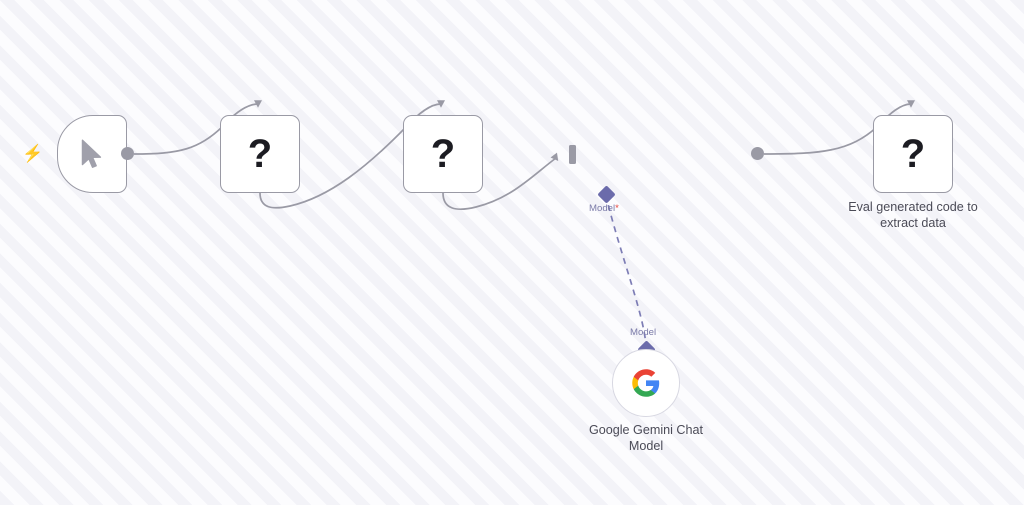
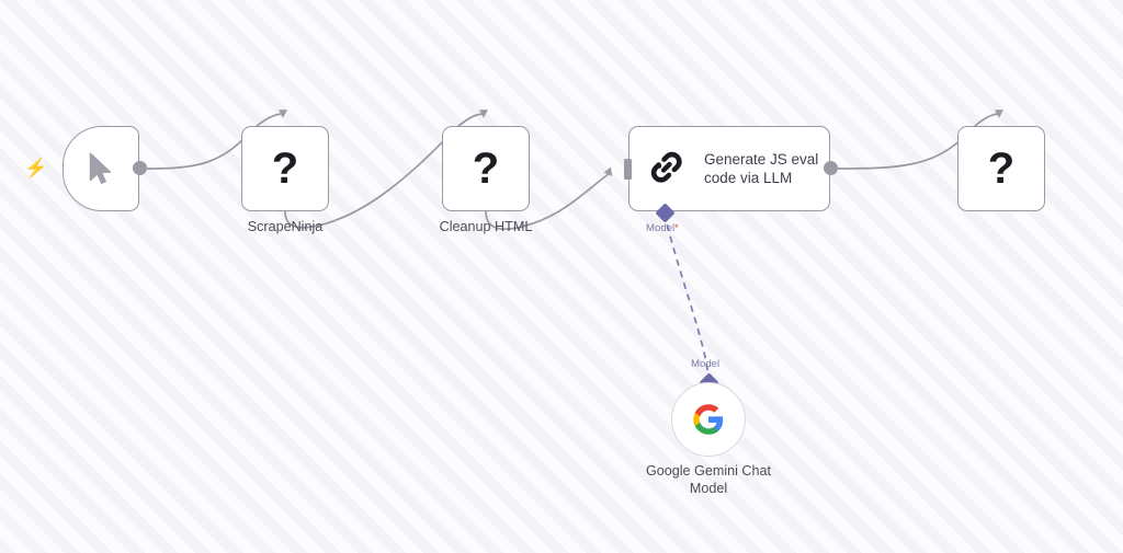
  ⚡
  ?
+ ScrapeNinja
  ?
+ Cleanup HTML
+ Generate JS eval
+ code via LLM
  Model*
  ?
- Eval generated code to
- extract data
  Model
  Google Gemini Chat
  Model
